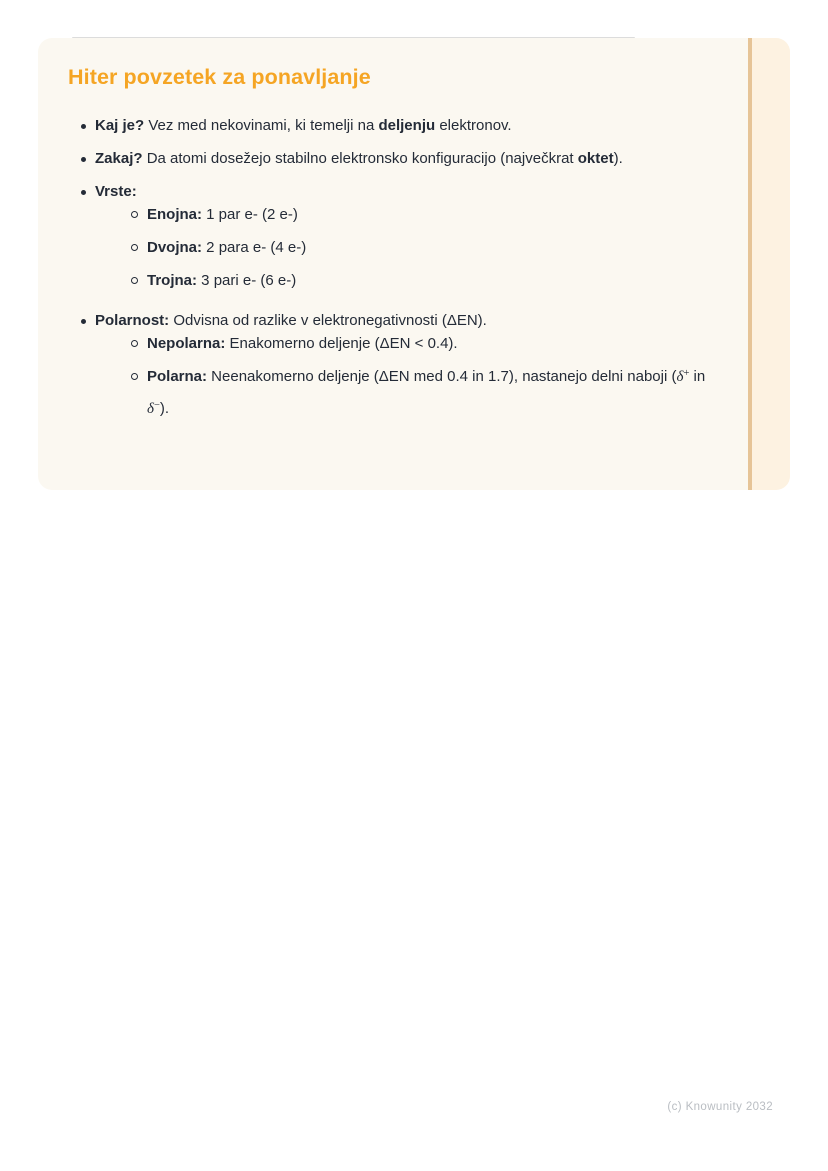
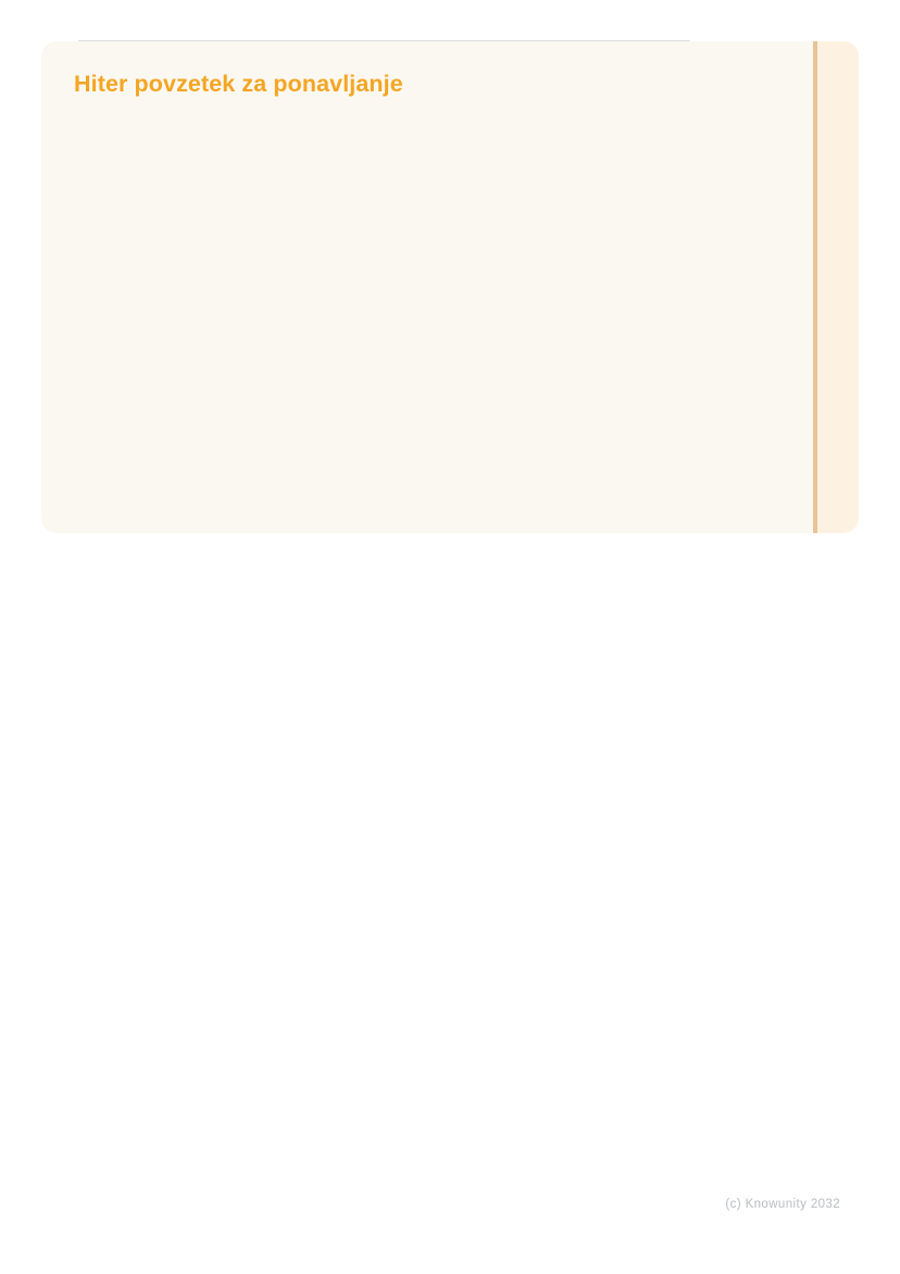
  Hiter povzetek za ponavljanje
- Kaj je? Vez med nekovinami, ki temelji na deljenju elektronov.
- Zakaj? Da atomi dosežejo stabilno elektronsko konfiguracijo (največkrat oktet).
- Vrste:
- Enojna: 1 par e- (2 e-)
- Dvojna: 2 para e- (4 e-)
- Trojna: 3 pari e- (6 e-)
- Polarnost: Odvisna od razlike v elektronegativnosti (ΔEN).
- Nepolarna: Enakomerno deljenje (ΔEN < 0.4).
- Polarna: Neenakomerno deljenje (ΔEN med 0.4 in 1.7), nastanejo delni naboji (δ+ in δ−).
  (c) Knowunity 2032
